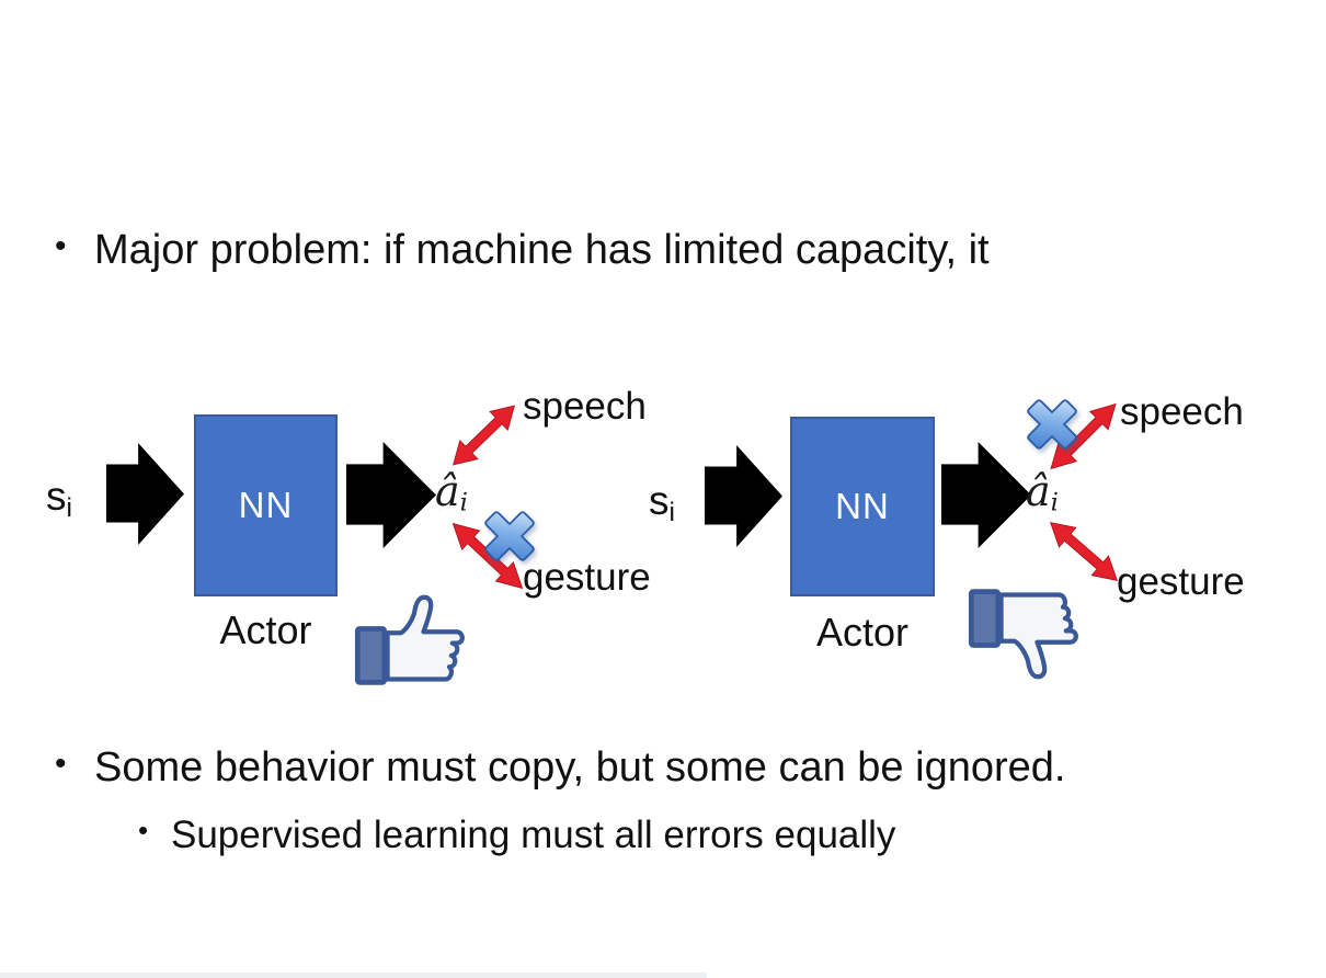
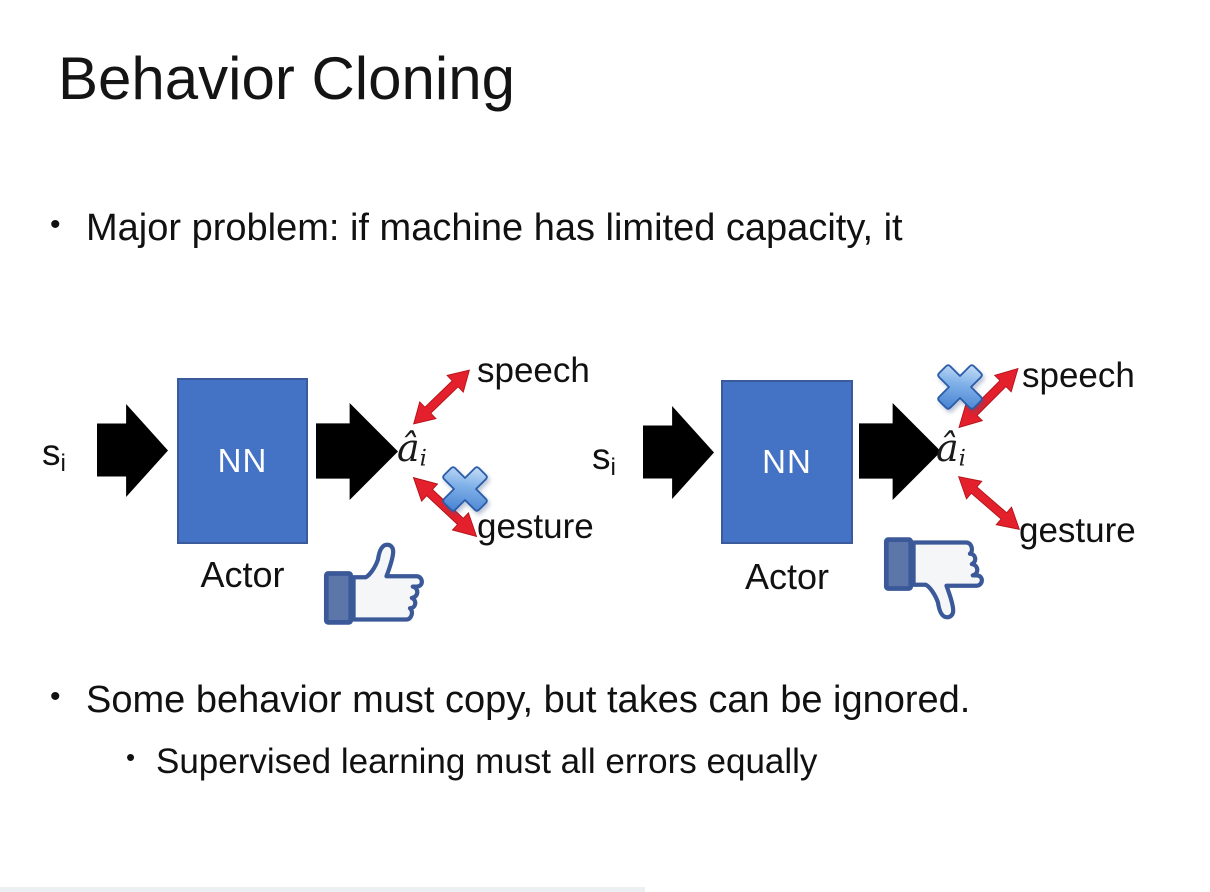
+ Behavior Cloning
  •
  Major problem: if machine has limited capacity, it
  si
  NN
  âi
  speech
  gesture
  Actor
  si
  NN
  âi
  speech
  gesture
  Actor
  •
- Some behavior must copy, but some can be ignored.
+ Some behavior must copy, but takes can be ignored.
  •
  Supervised learning must all errors equally
